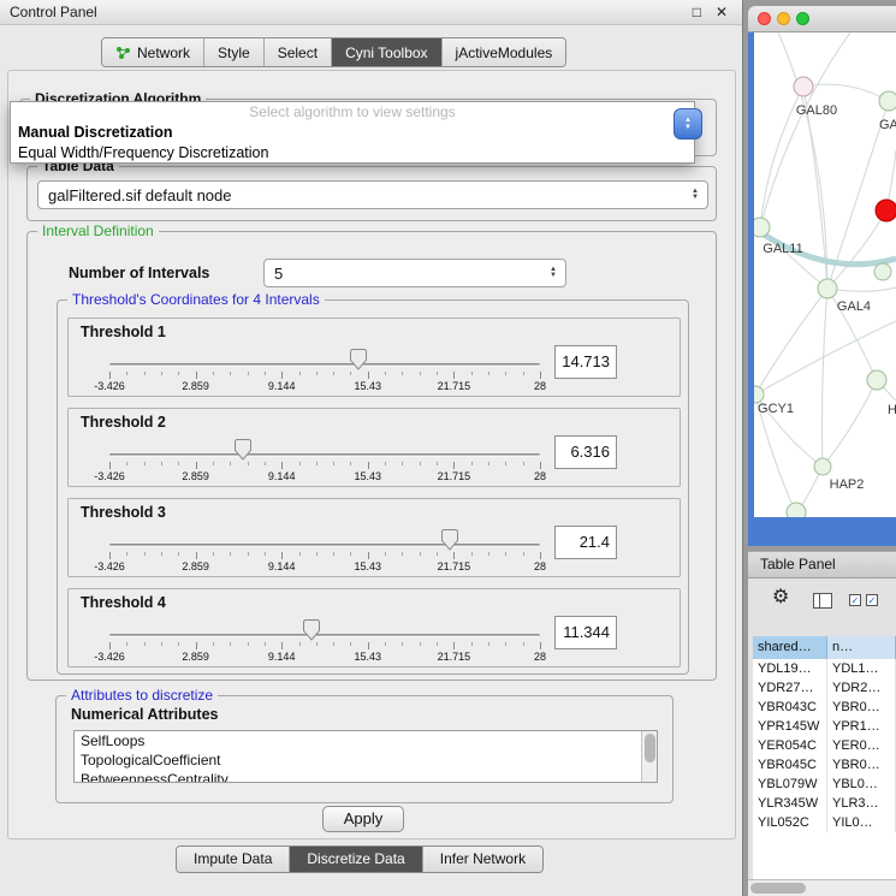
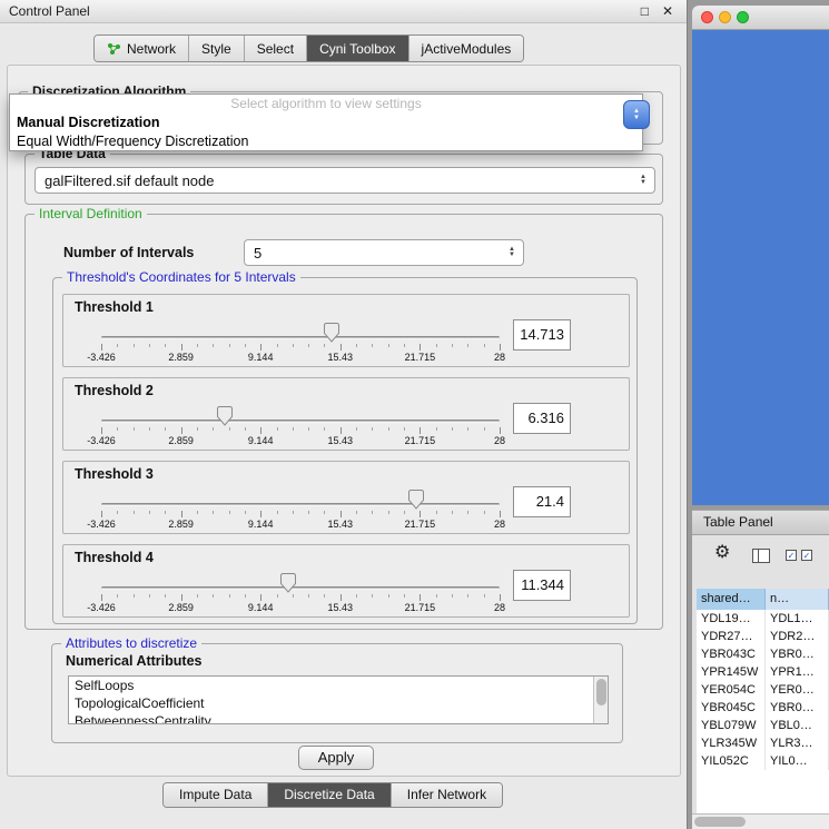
  Control Panel
  □
  ✕
  Network
  Style
  Select
  Cyni Toolbox
  jActiveModules
  Discretization Algorithm
  Select algorithm to view settings
  Manual Discretization
  Equal Width/Frequency Discretization
  Table Data
  galFiltered.sif default node
  Interval Definition
  Number of Intervals
  5
- Threshold's Coordinates for 4 Intervals
+ Threshold's Coordinates for 5 Intervals
  Threshold 1
  -3.426
  2.859
  9.144
  15.43
  21.715
  28
  14.713
  Threshold 2
  -3.426
  2.859
  9.144
  15.43
  21.715
  28
  6.316
  Threshold 3
  -3.426
  2.859
  9.144
  15.43
  21.715
  28
  21.4
  Threshold 4
  -3.426
  2.859
  9.144
  15.43
  21.715
  28
  11.344
  Attributes to discretize
  Numerical Attributes
  SelfLoops
  TopologicalCoefficient
  BetweennessCentrality
  Apply
  Impute Data
  Discretize Data
  Infer Network
- GAL80
- GA
- GAL11
- GAL4
- GCY1
- H
- HAP2
  Table Panel
  ⚙
  ✓
  ✓
  shared…
  n…
  YDL19…
  YDL1…
  YDR27…
  YDR2…
  YBR043C
  YBR0…
  YPR145W
  YPR1…
  YER054C
  YER0…
  YBR045C
  YBR0…
  YBL079W
  YBL0…
  YLR345W
  YLR3…
  YIL052C
  YIL0…
